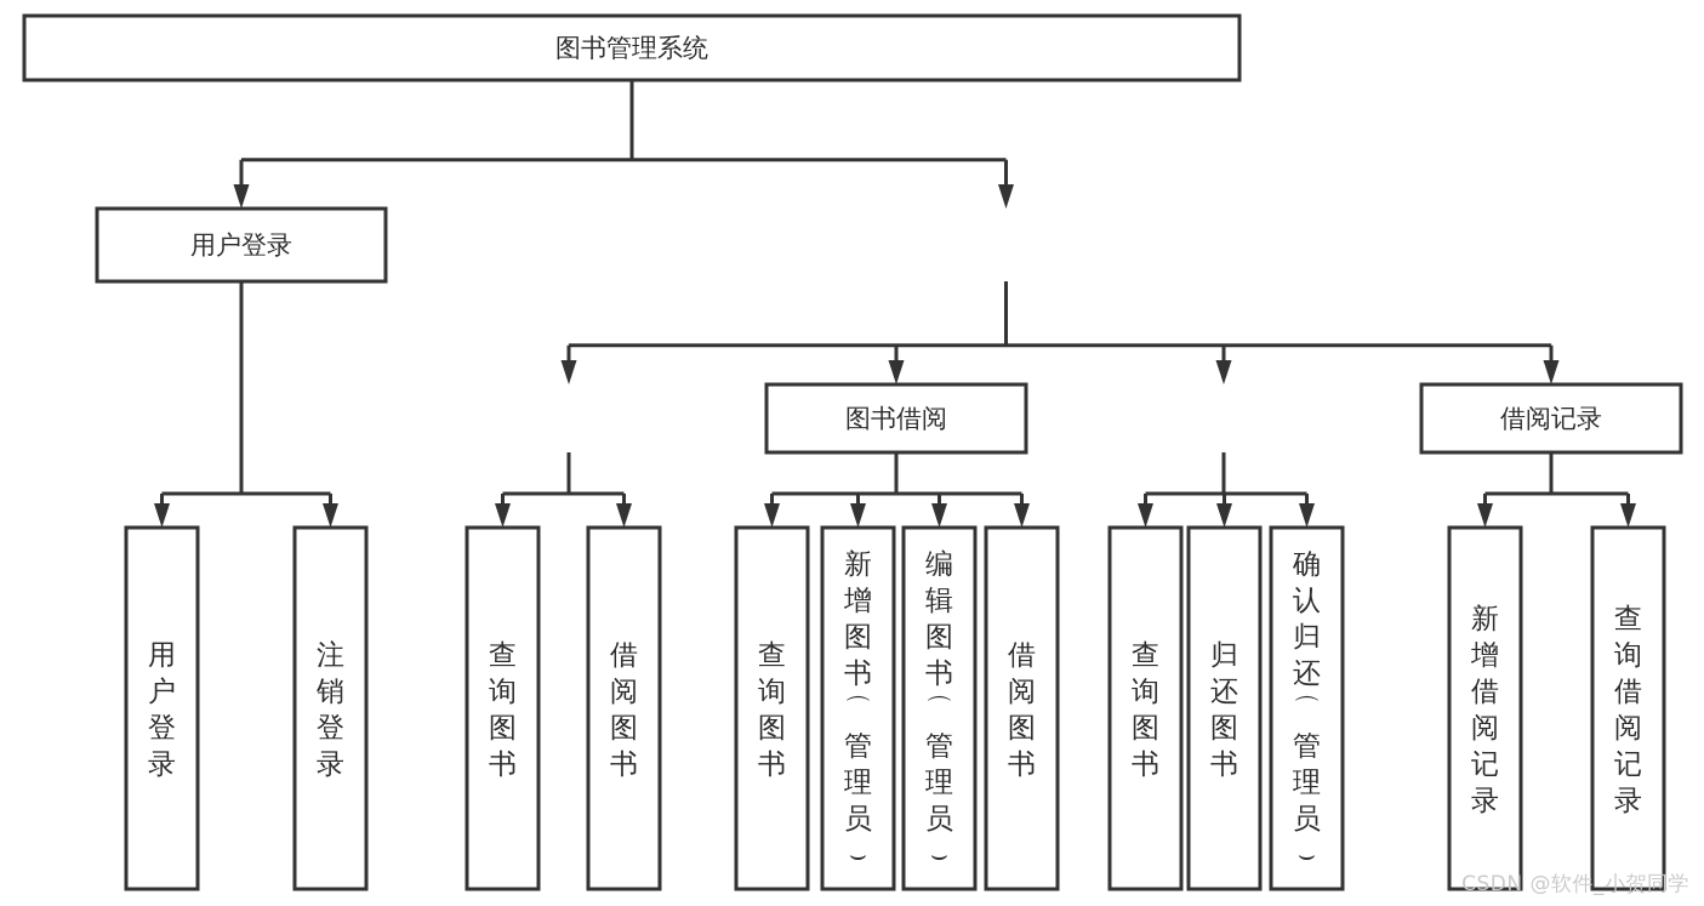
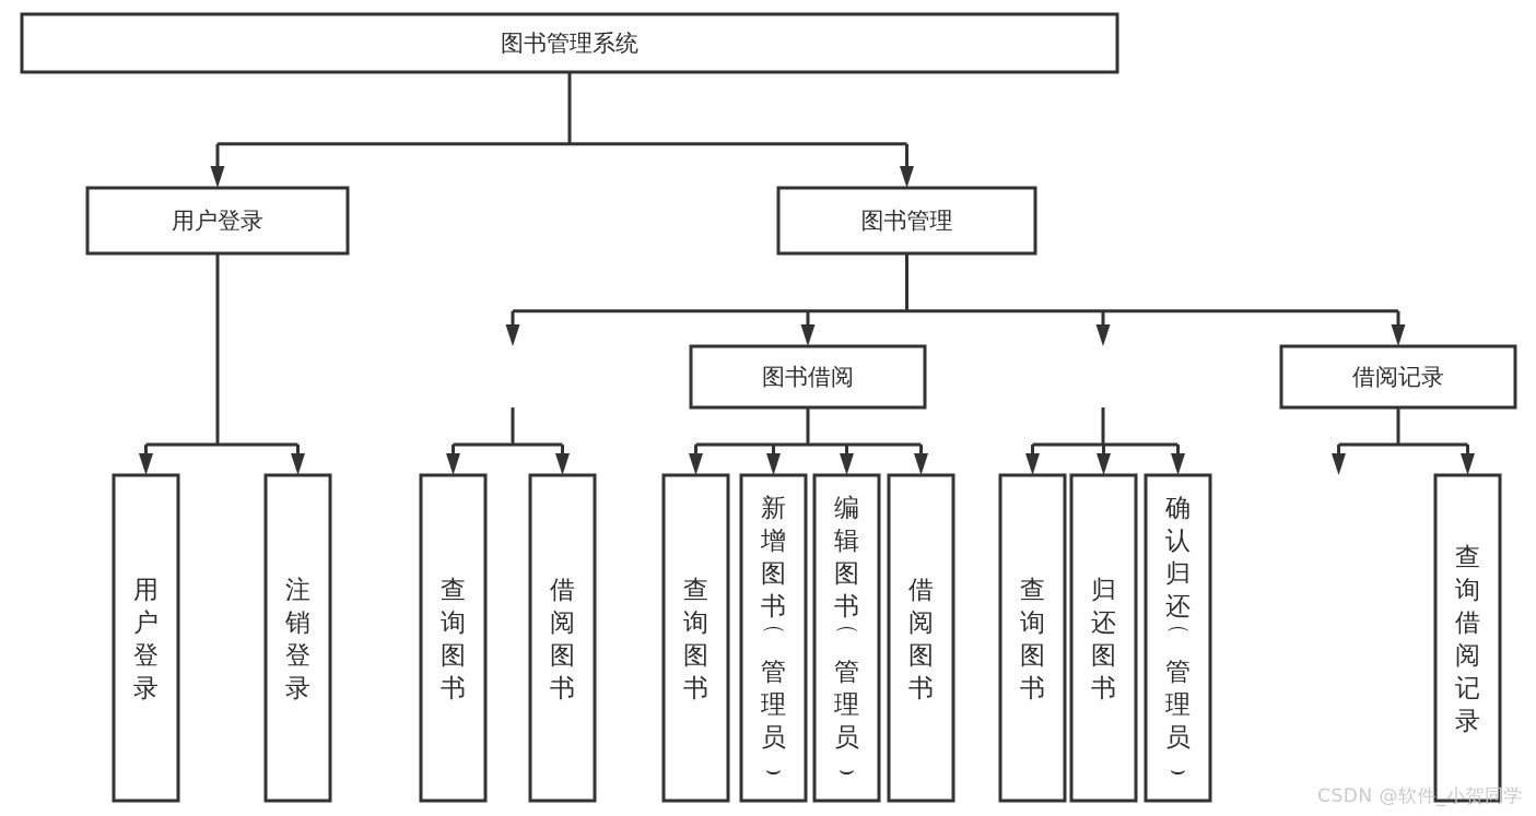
  图书管理系统
  用户登录
+ 图书管理
  图书借阅
  借阅记录
  用户登录
  注销登录
  查询图书
  借阅图书
  查询图书
  新增图书 ⌒ 管理员 ⌣
  编辑图书 ⌒ 管理员 ⌣
  借阅图书
  查询图书
  归还图书
  确认归还 ⌒ 管理员 ⌣
- 新增借阅记录
  查询借阅记录
  CSDN @软件_小贺同学
